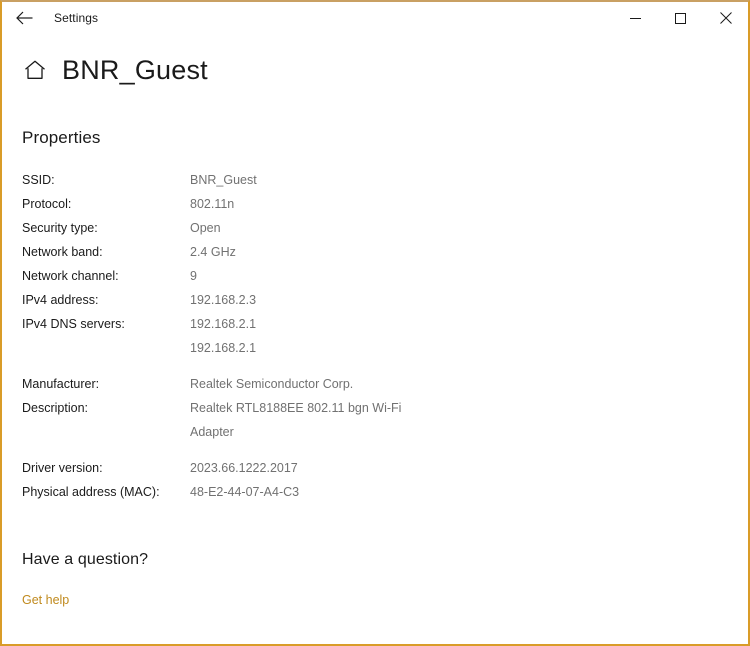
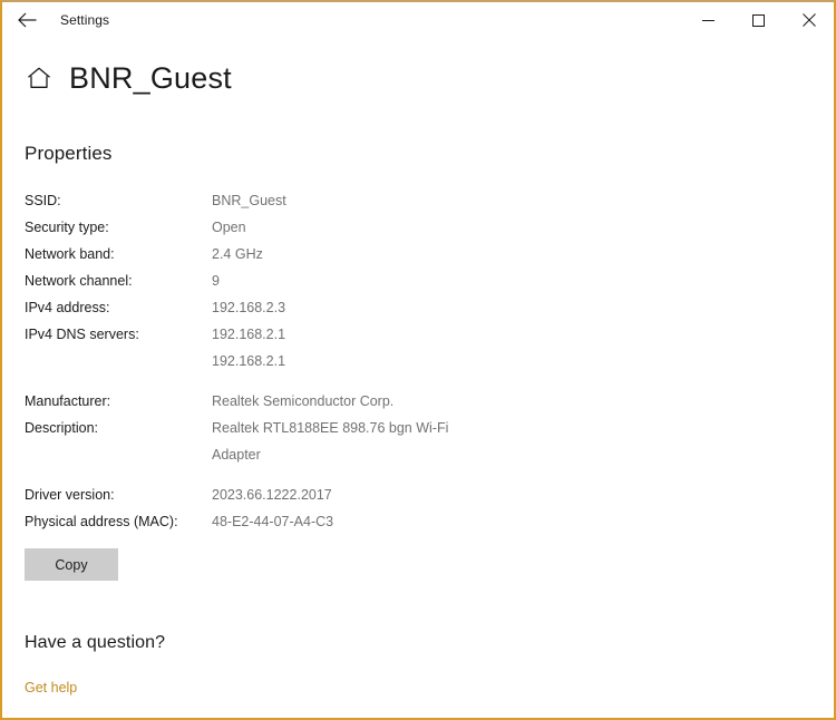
  Settings
  BNR_Guest
  Properties
  SSID:
  BNR_Guest
- Protocol:
- 802.11n
  Security type:
  Open
  Network band:
  2.4 GHz
  Network channel:
  9
  IPv4 address:
  192.168.2.3
  IPv4 DNS servers:
  192.168.2.1
  192.168.2.1
  Manufacturer:
  Realtek Semiconductor Corp.
  Description:
- Realtek RTL8188EE 802.11 bgn Wi-Fi
+ Realtek RTL8188EE 898.76 bgn Wi-Fi
  Adapter
  Driver version:
  2023.66.1222.2017
  Physical address (MAC):
  48-E2-44-07-A4-C3
+ Copy
  Have a question?
  Get help
